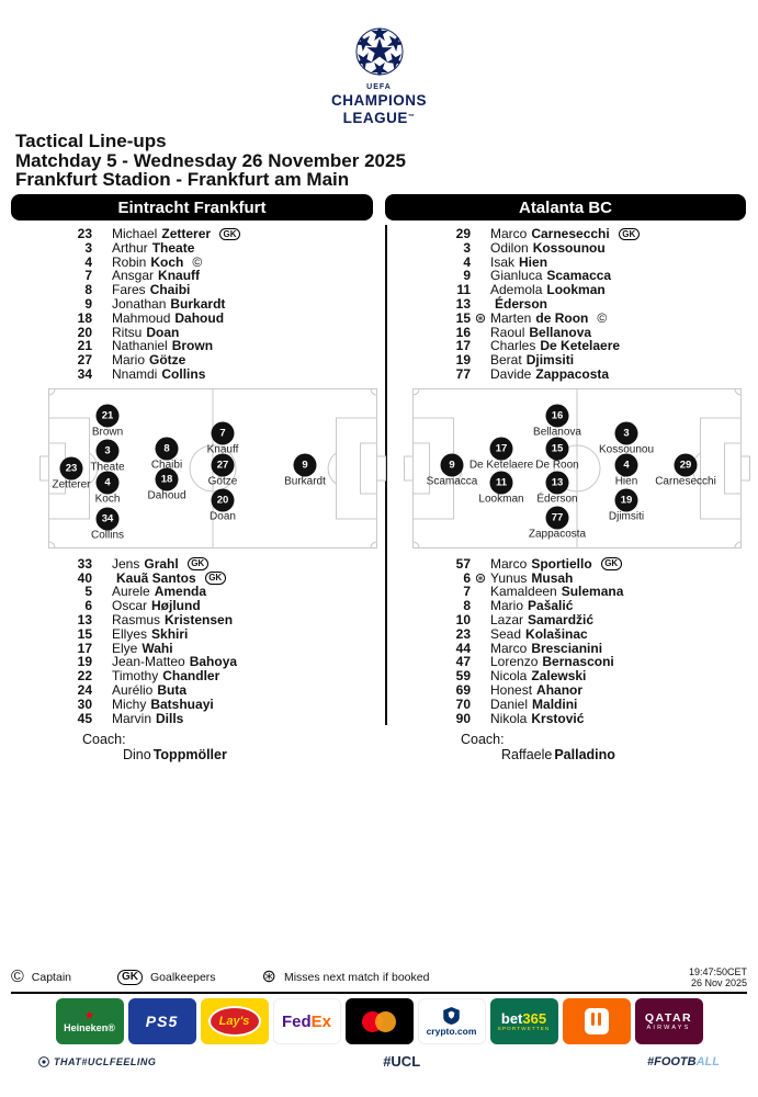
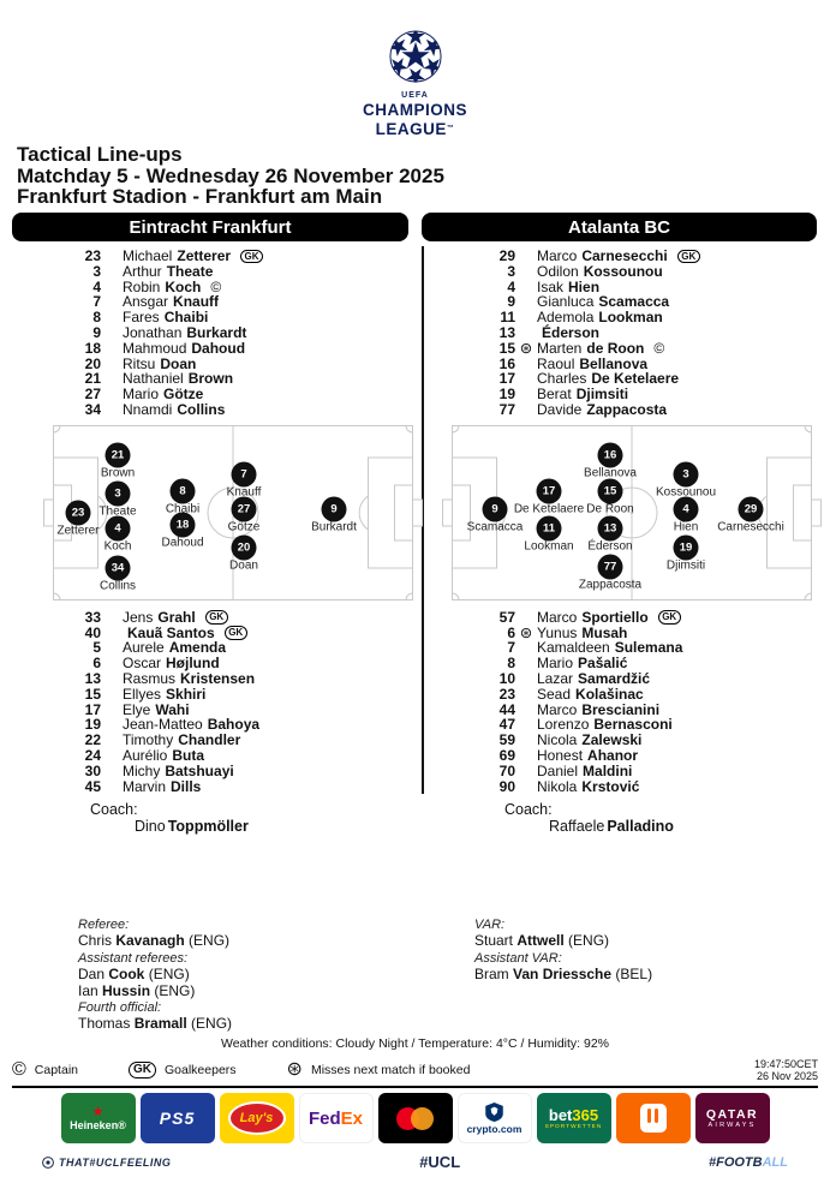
  CHAMPIONS
  LEAGUE
  Tactical Line-ups
  Matchday 5 - Wednesday 26 November 2025
  Frankfurt Stadion - Frankfurt am Main
  Eintracht Frankfurt
  Atalanta BC
  23
  Michael
  Zetterer
  GK
  3
  Arthur
  Theate
  4
  Robin
  Koch
  ©
  7
  Ansgar
  Knauff
  8
  Fares
  Chaibi
  9
  Jonathan
  Burkardt
  18
  Mahmoud
  Dahoud
  20
  Ritsu
  Doan
  21
  Nathaniel
  Brown
  27
  Mario
  Götze
  34
  Nnamdi
  Collins
  23
  Zetterer
  21
  Brown
  3
  Theate
  4
  Koch
  34
  Collins
  8
  Chaibi
  18
  Dahoud
  7
  Knauff
  27
  Götze
  20
  Doan
  9
  Burkardt
  33
  Jens
  Grahl
  GK
  40
  Kauã Santos
  GK
  5
  Aurele
  Amenda
  6
  Oscar
  Højlund
  13
  Rasmus
  Kristensen
  15
  Ellyes
  Skhiri
  17
  Elye
  Wahi
  19
  Jean-Matteo
  Bahoya
  22
  Timothy
  Chandler
  24
  Aurélio
  Buta
  30
  Michy
  Batshuayi
  45
  Marvin
  Dills
  Coach:
  Dino Toppmöller
  29
  Marco
  Carnesecchi
  GK
  3
  Odilon
  Kossounou
  4
  Isak
  Hien
  9
  Gianluca
  Scamacca
  11
  Ademola
  Lookman
  13
  Éderson
  15
  ⊛
  Marten
  de Roon
  ©
  16
  Raoul
  Bellanova
  17
  Charles
  De Ketelaere
  19
  Berat
  Djimsiti
  77
  Davide
  Zappacosta
  9
  Scamacca
  17
  De Ketelaere
  11
  Lookman
  16
  Bellanova
  15
  De Roon
  13
  Éderson
  77
  Zappacosta
  3
  Kossounou
  4
  Hien
  19
  Djimsiti
  29
  Carnesecchi
  57
  Marco
  Sportiello
  GK
  6
  ⊛
  Yunus
  Musah
  7
  Kamaldeen
  Sulemana
  8
  Mario
  Pašalić
  10
  Lazar
  Samardžić
  23
  Sead
  Kolašinac
  44
  Marco
  Brescianini
  47
  Lorenzo
  Bernasconi
  59
  Nicola
  Zalewski
  69
  Honest
  Ahanor
  70
  Daniel
  Maldini
  90
  Nikola
  Krstović
  Coach:
  Raffaele Palladino
+ Referee:
+ Chris Kavanagh (ENG)
+ Assistant referees:
+ Dan Cook (ENG)
+ Ian Hussin (ENG)
+ Fourth official:
+ Thomas Bramall (ENG)
+ VAR:
+ Stuart Attwell (ENG)
+ Assistant VAR:
+ Bram Van Driessche (BEL)
+ Weather conditions: Cloudy Night / Temperature: 4°C / Humidity: 92%
  ©
  Captain
  GK
  Goalkeepers
  ⊛
  Misses next match if booked
  19:47:50CET
  26 Nov 2025
  ★
  Heineken®
  PS5
  Lay's
  Fed
  Ex
  crypto.com
  bet365
  QATAR
  THAT#UCLFEELING
  #UCL
  #FOOTBALL
